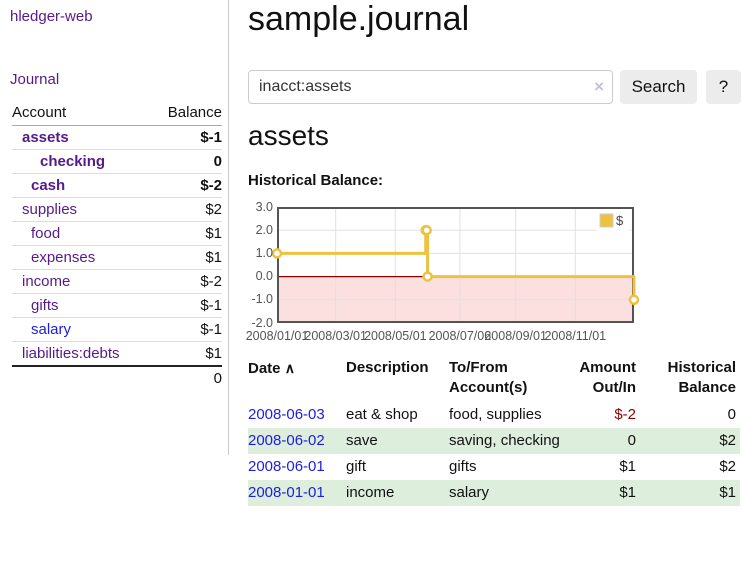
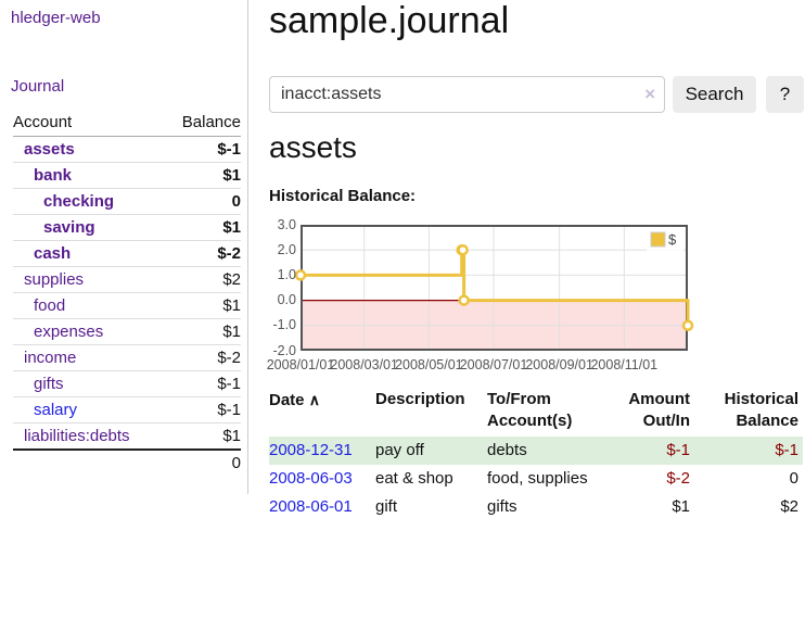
  hledger-web
  Journal
  Account	Balance
  assets	$-1
+ bank	$1
  checking	0
+ saving	$1
  cash	$-2
  supplies	$2
  food	$1
  expenses	$1
  income	$-2
  gifts	$-1
  salary	$-1
  liabilities:debts	$1
  	0
  sample.journal
  inacct:assets
  ×
  Search
  ?
  assets
  Historical Balance:
  $
  3.0
  2.0
  1.0
  0.0
  -1.0
  -2.0
  2008/01/01
  2008/03/01
  2008/05/01
- 2008/07/06
+ 2008/07/01
  2008/09/01
  2008/11/01
  Date ∧	Description	To/From Account(s)	Amount Out/In	Historical Balance
+ 2008-12-31	pay off	debts	$-1	$-1
  2008-06-03	eat & shop	food, supplies	$-2	0
- 2008-06-02	save	saving, checking	0	$2
  2008-06-01	gift	gifts	$1	$2
- 2008-01-01	income	salary	$1	$1
